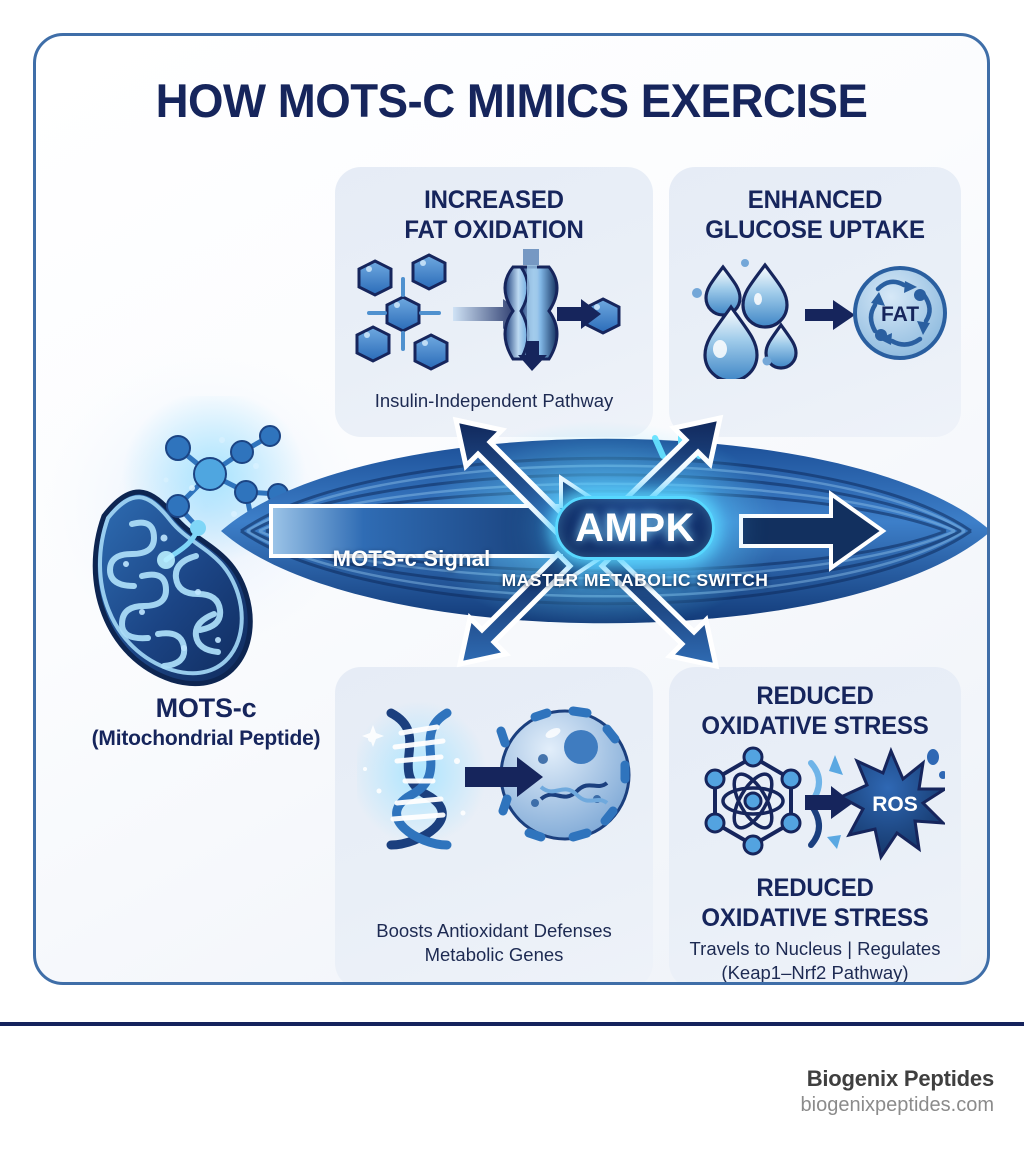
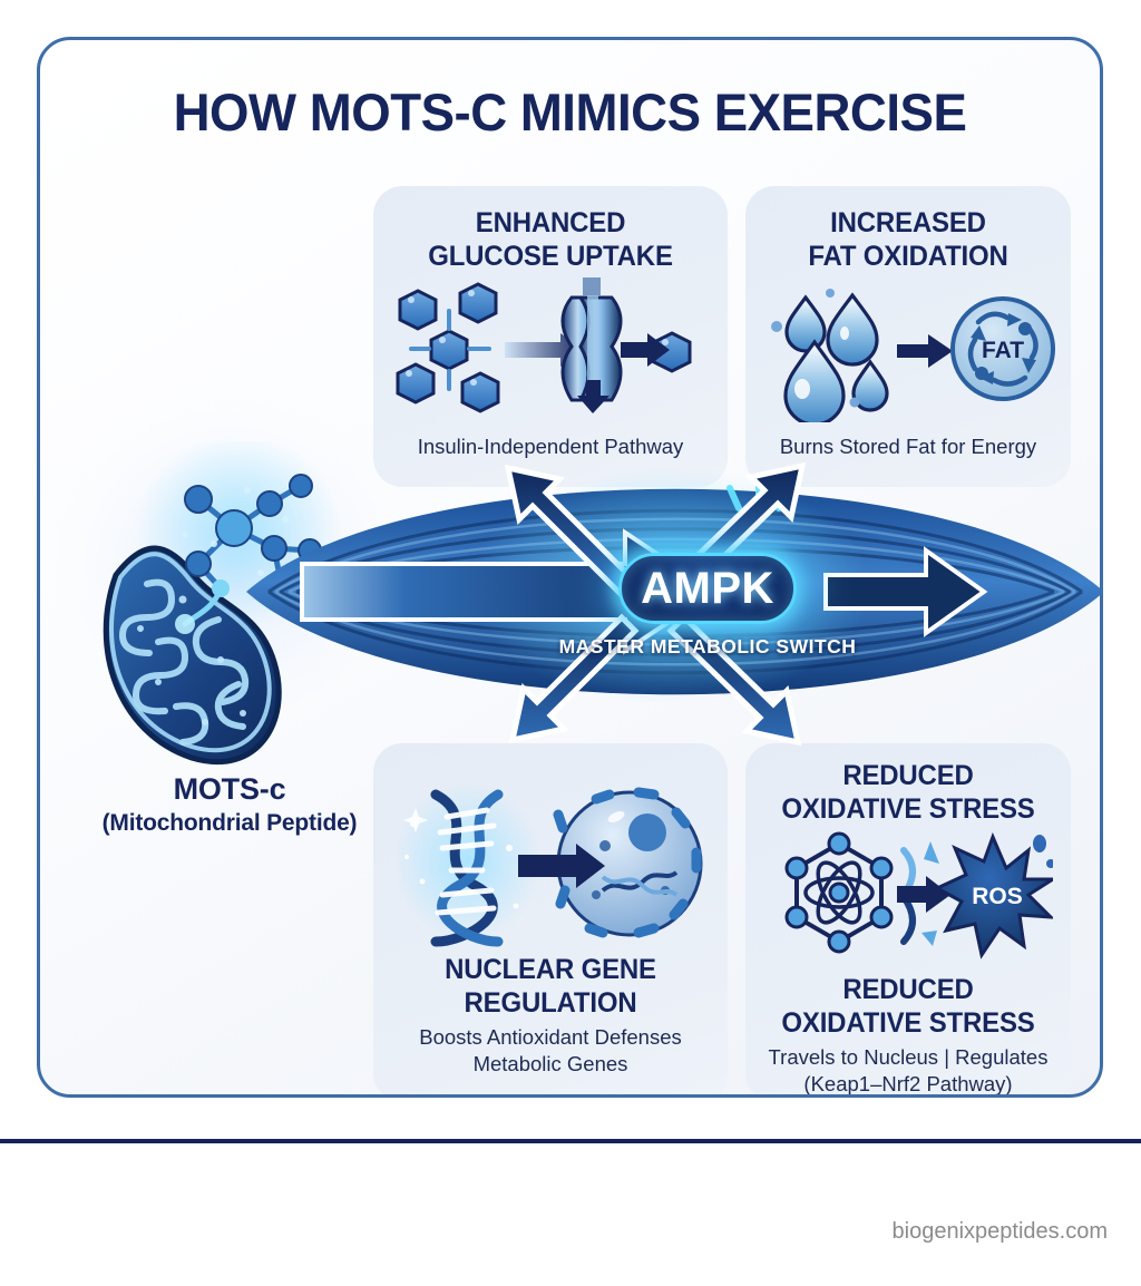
  HOW MOTS-C MIMICS EXERCISE
- INCREASED
+ ENHANCED
- FAT OXIDATION
+ GLUCOSE UPTAKE
  Insulin-Independent Pathway
- ENHANCED
+ INCREASED
- GLUCOSE UPTAKE
+ FAT OXIDATION
  FAT
+ Burns Stored Fat for Energy
+ NUCLEAR GENE
+ REGULATION
  Boosts Antioxidant Defenses
  Metabolic Genes
  REDUCED
  OXIDATIVE STRESS
  ROS
  REDUCED
  OXIDATIVE STRESS
  Travels to Nucleus | Regulates
  (Keap1–Nrf2 Pathway)
  MOTS-c
  (Mitochondrial Peptide)
- MOTS-c Signal
  AMPK
  MASTER METABOLIC SWITCH
- Biogenix Peptides
  biogenixpeptides.com
